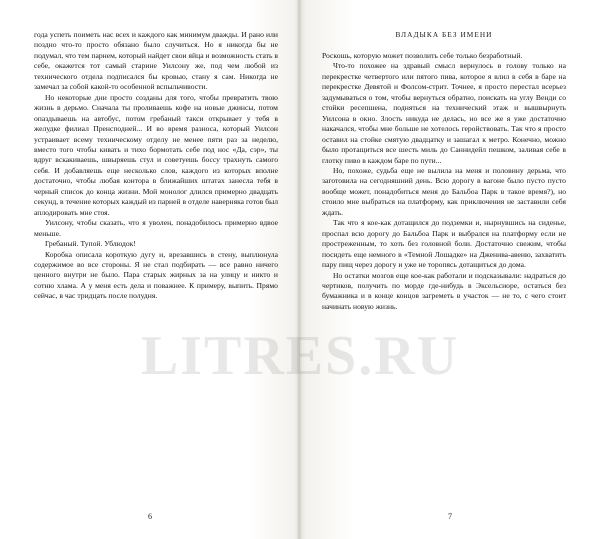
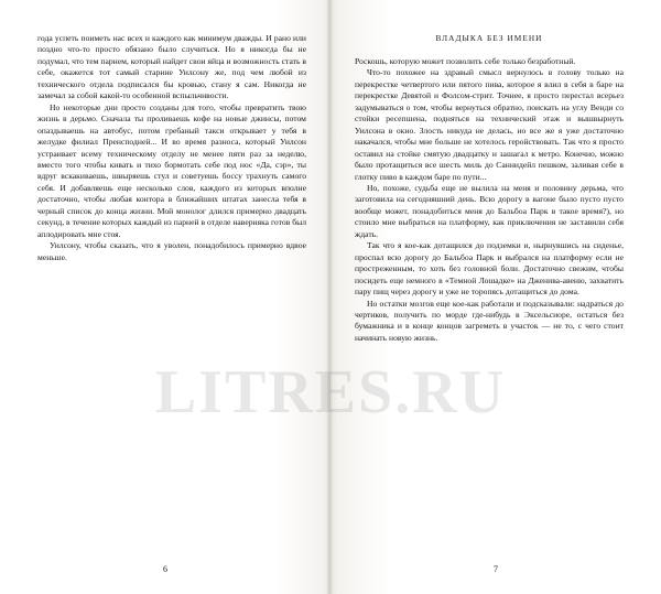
  года успеть поиметь нас всех и каждого как минимум дважды. И рано или поздно что-то просто обязано было случиться. Но я никогда бы не подумал, что тем парнем, который найдет свои яйца и возможность стать в себе, окажется тот самый старине Уилсону же, под чем любой из технического отдела подписался бы кровью, стану я сам. Никогда не замечал за собой какой-то особенной вспыльчивости.
  Но некоторые дни просто созданы для того, чтобы превратить твою жизнь в дерьмо. Сначала ты проливаешь кофе на новые джинсы, потом опаздываешь на автобус, потом гребаный такси открывает у тебя в желудке филиал Пренсподней... И во время разноса, который Уилсон устраивает всему техническому отделу не менее пяти раз за неделю, вместо того чтобы кивать и тихо бормотать себе под нос «Да, сэр», ты вдруг вскакиваешь, швыряешь стул и советуешь боссу трахнуть самого себя. И добавляешь еще несколько слов, каждого из которых вполне достаточно, чтобы любая контора в ближайших штатах занесла тебя в черный список до конца жизни. Мой монолог длился примерно двадцать секунд, в течение которых каждый из парней в отделе наверняка готов был аплодировать мне стоя.
  Уилсону, чтобы сказать, что я уволен, понадобилось примерно вдвое меньше.
- Гребаный. Тупой. Ублюдок!
- Коробка описала короткую дугу и, врезавшись в стену, выплюнула содержимое во все стороны. Я не стал подбирать — все равно ничего ценного внутри не было. Пара старых жирных за на улицу и никто и сотню хлама. А у меня есть дела и поважнее. К примеру, выпить. Прямо сейчас, в час тридцать после полудня.
  6
  ВЛАДЫКА БЕЗ ИМЕНИ
  Роскошь, которую может позволить себе только безработный.
  Что-то похожее на здравый смысл вернулось в голову только на перекрестке четвертого или пятого пива, которое я влил в себя в баре на перекрестке Девятой и Фолсом-стрит. Точнее, я просто перестал всерьез задумываться о том, чтобы вернуться обратно, поискать на углу Венди со стойки ресепшена, подняться на технический этаж и вышвырнуть Уилсона в окно. Злость никуда не делась, но все же я уже достаточно накачался, чтобы мне больше не хотелось геройствовать. Так что я просто оставил на стойке смятую двадцатку и зашагал к метро. Конечно, можно было протащиться все шесть миль до Саннидейл пешком, заливая себе в глотку пиво в каждом баре по пути...
  Но, похоже, судьба еще не вылила на меня и половину дерьма, что заготовила на сегодняшний день. Всю дорогу в вагоне было пусто пусто вообще может, понадобиться меня до Бальбоа Парк в такое время?), но стоило мне выбраться на платформу, как приключения не заставили себя ждать.
  Так что я кое-как дотащился до подземки и, нырнувшись на сиденье, проспал всю дорогу до Бальбоа Парк и выбрался на платформу если не простреженным, то хоть без головной боли. Достаточно свежим, чтобы посидеть еще немного в «Темной Лошадке» на Дженива-авеню, захватить пару пищ через дорогу и уже не торопясь дотащиться до дома.
  Но остатки мозгов еще кое-как работали и подсказывали: надраться до чертиков, получить по морде где-нибудь в Эксельсиоре, остаться без бумажника и в конце концов загреметь в участок — не то, с чего стоит начинать новую жизнь.
  7
  LITRES.RU
